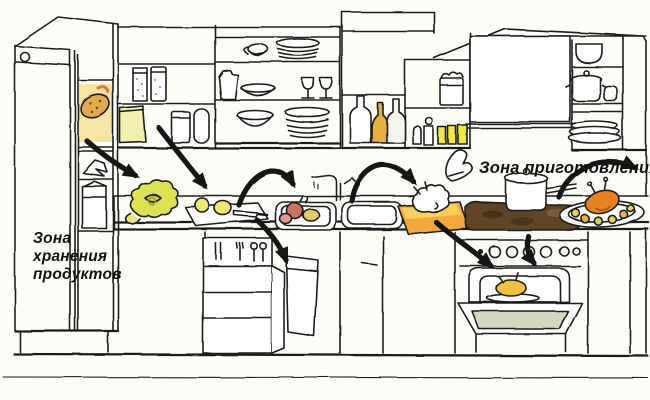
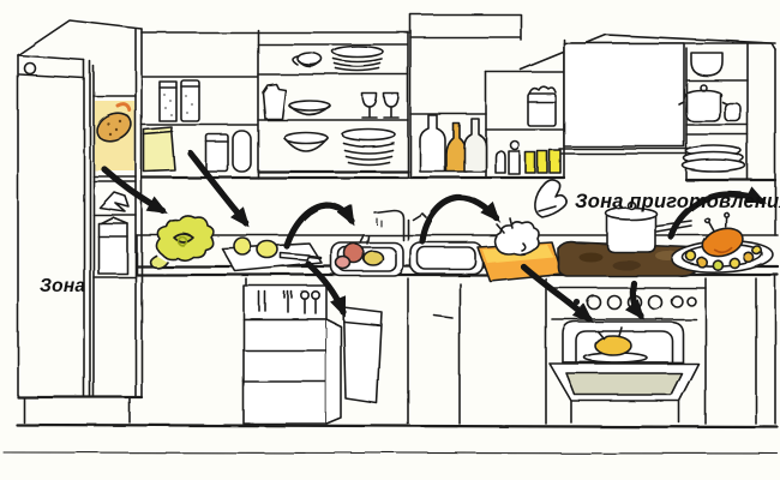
  Зона
- хранения
- продуктов
  Зона приготовлени
